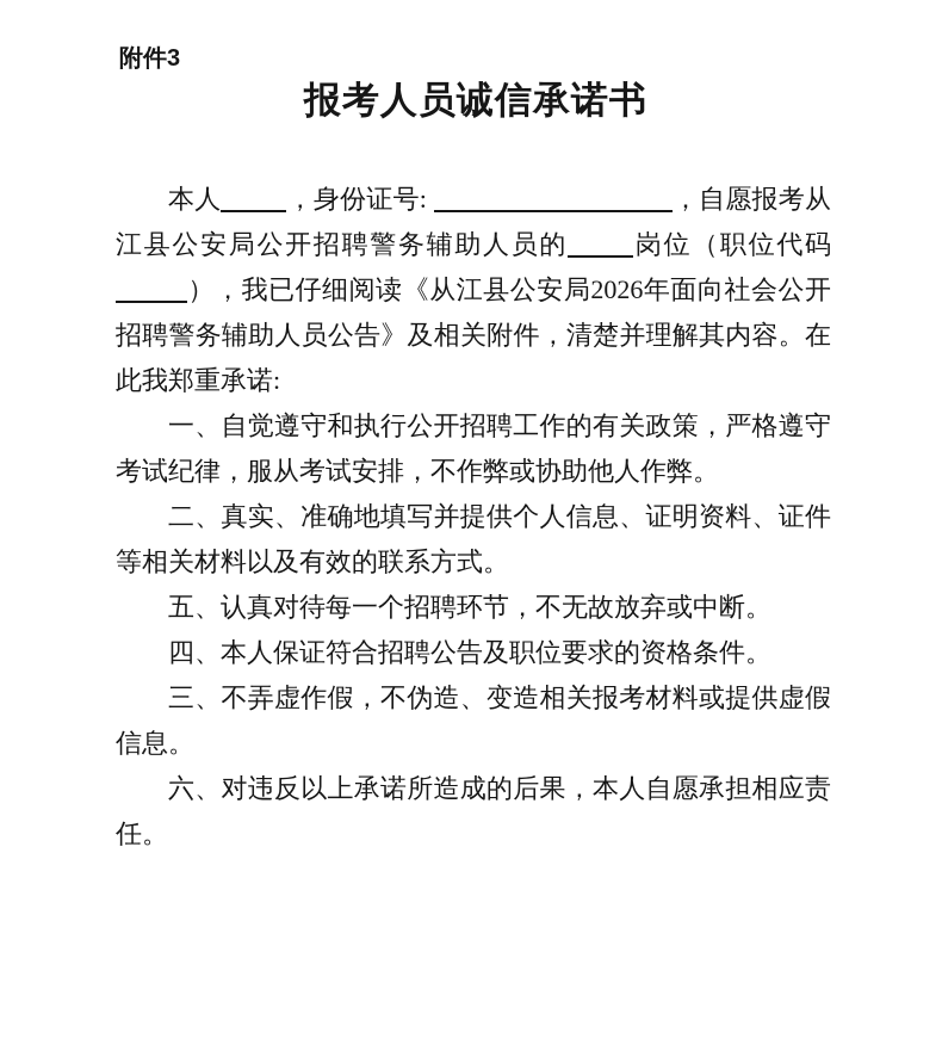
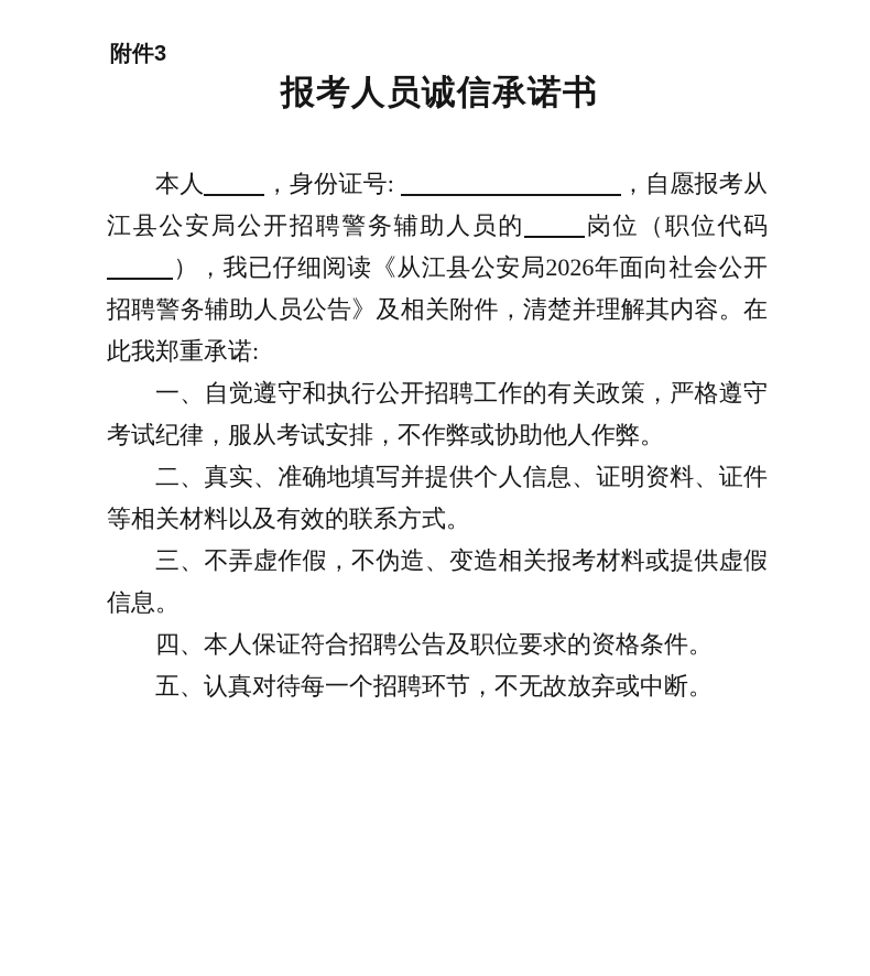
  附件3
  报考人员诚信承诺书
  本人 ，身份证号: ，自愿报考从江县公安局公开招聘警务辅助人员的 岗位（职位代码），我已仔细阅读《从江县公安局2026年面向社会公开招聘警务辅助人员公告》及相关附件，清楚并理解其内容。在此我郑重承诺:
  一、自觉遵守和执行公开招聘工作的有关政策，严格遵守考试纪律，服从考试安排，不作弊或协助他人作弊。
  二、真实、准确地填写并提供个人信息、证明资料、证件等相关材料以及有效的联系方式。
- 五、认真对待每一个招聘环节，不无故放弃或中断。
+ 三、不弄虚作假，不伪造、变造相关报考材料或提供虚假信息。
  四、本人保证符合招聘公告及职位要求的资格条件。
- 三、不弄虚作假，不伪造、变造相关报考材料或提供虚假信息。
+ 五、认真对待每一个招聘环节，不无故放弃或中断。
- 六、对违反以上承诺所造成的后果，本人自愿承担相应责任。
